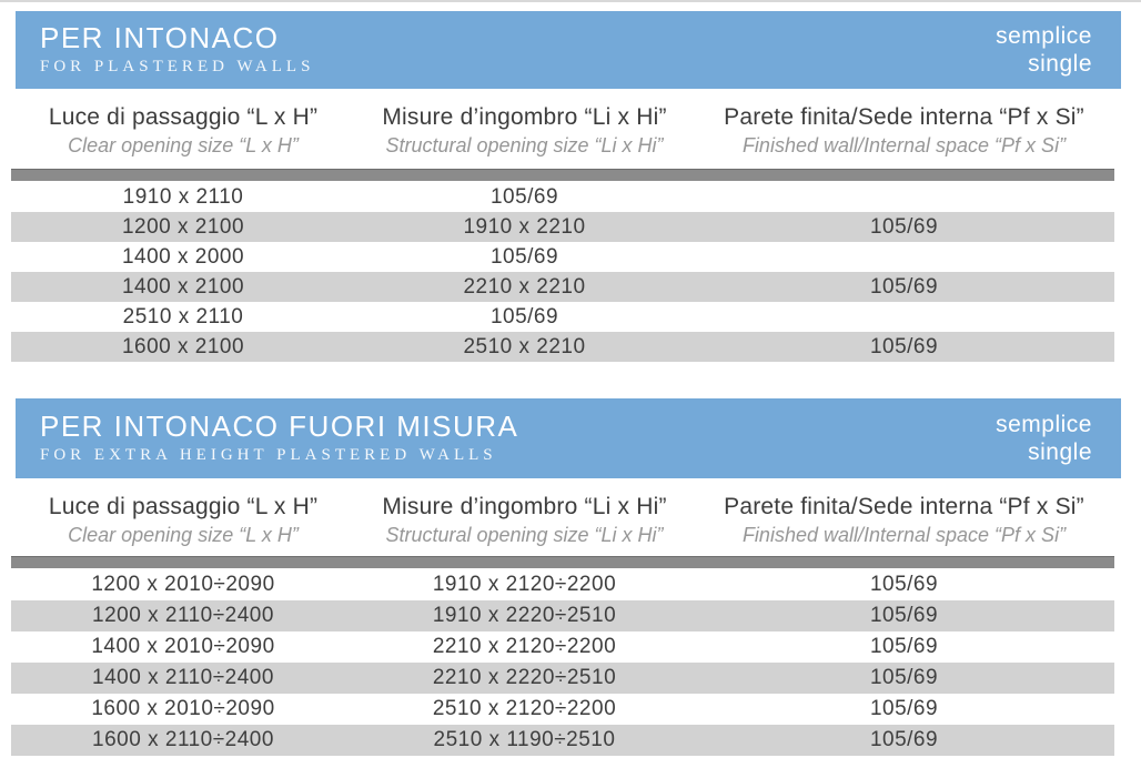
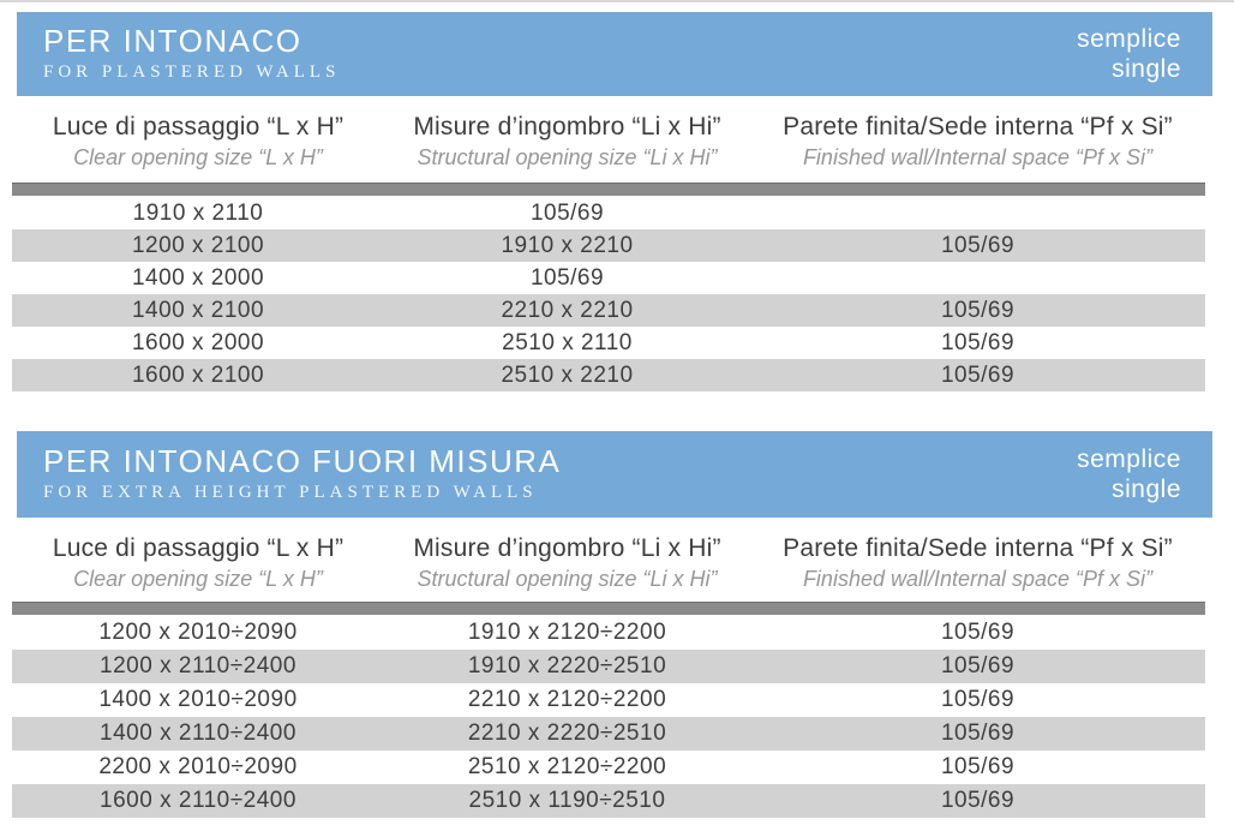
  PER INTONACO
  FOR PLASTERED WALLS
  semplice
  single
  Luce di passaggio “L x H”
  Clear opening size “L x H”
  Misure d’ingombro “Li x Hi”
  Structural opening size “Li x Hi”
  Parete finita/Sede interna “Pf x Si”
  Finished wall/Internal space “Pf x Si”
  1910 x 2110
  105/69
  1200 x 2100
  1910 x 2210
  105/69
  1400 x 2000
  105/69
  1400 x 2100
  2210 x 2210
  105/69
+ 1600 x 2000
  2510 x 2110
  105/69
  1600 x 2100
  2510 x 2210
  105/69
  PER INTONACO FUORI MISURA
  FOR EXTRA HEIGHT PLASTERED WALLS
  semplice
  single
  Luce di passaggio “L x H”
  Clear opening size “L x H”
  Misure d’ingombro “Li x Hi”
  Structural opening size “Li x Hi”
  Parete finita/Sede interna “Pf x Si”
  Finished wall/Internal space “Pf x Si”
  1200 x 2010÷2090
  1910 x 2120÷2200
  105/69
  1200 x 2110÷2400
  1910 x 2220÷2510
  105/69
  1400 x 2010÷2090
  2210 x 2120÷2200
  105/69
  1400 x 2110÷2400
  2210 x 2220÷2510
  105/69
- 1600 x 2010÷2090
+ 2200 x 2010÷2090
  2510 x 2120÷2200
  105/69
  1600 x 2110÷2400
  2510 x 1190÷2510
  105/69
